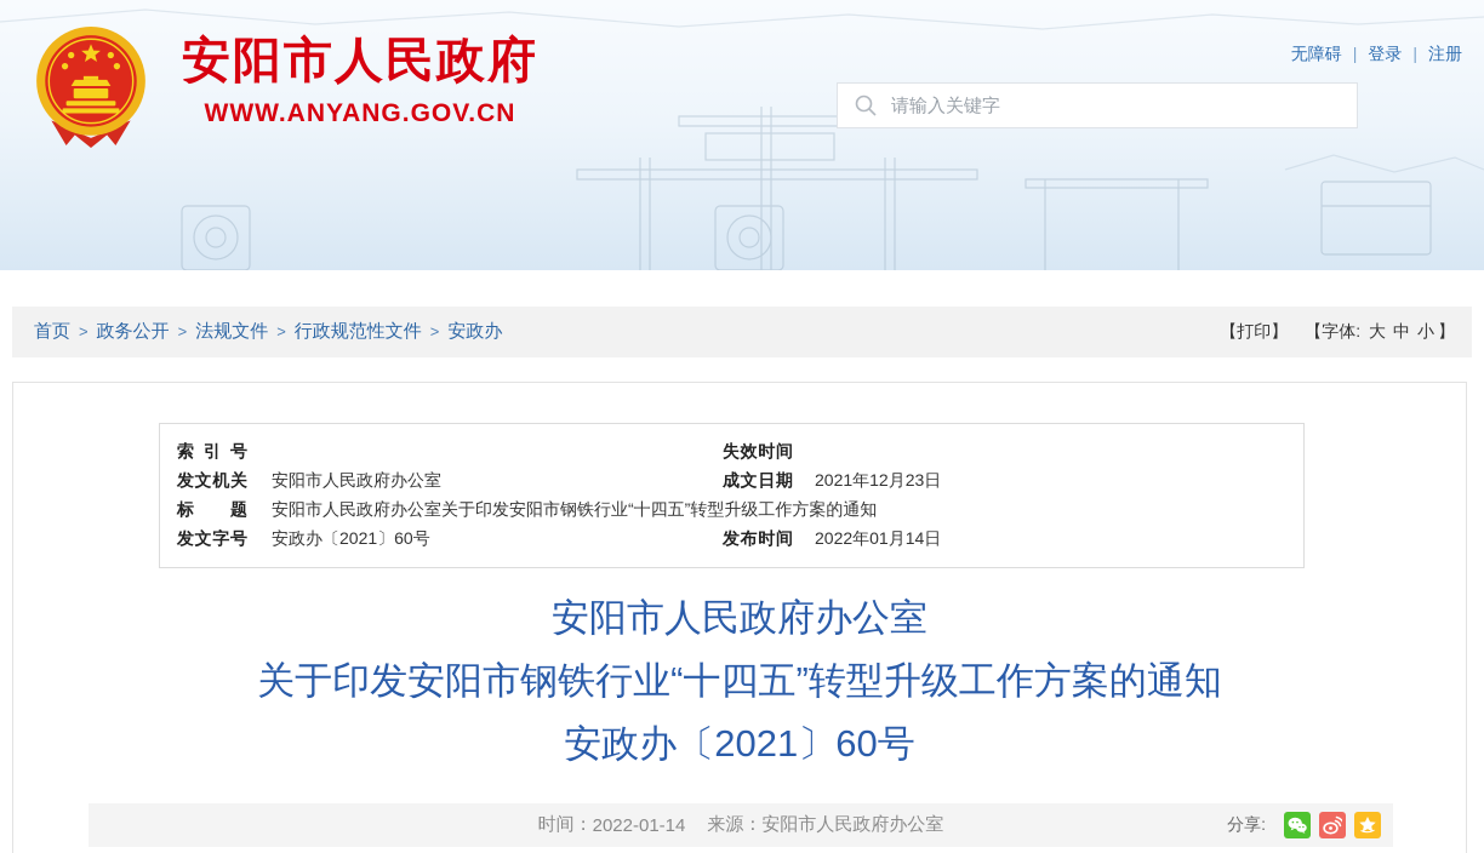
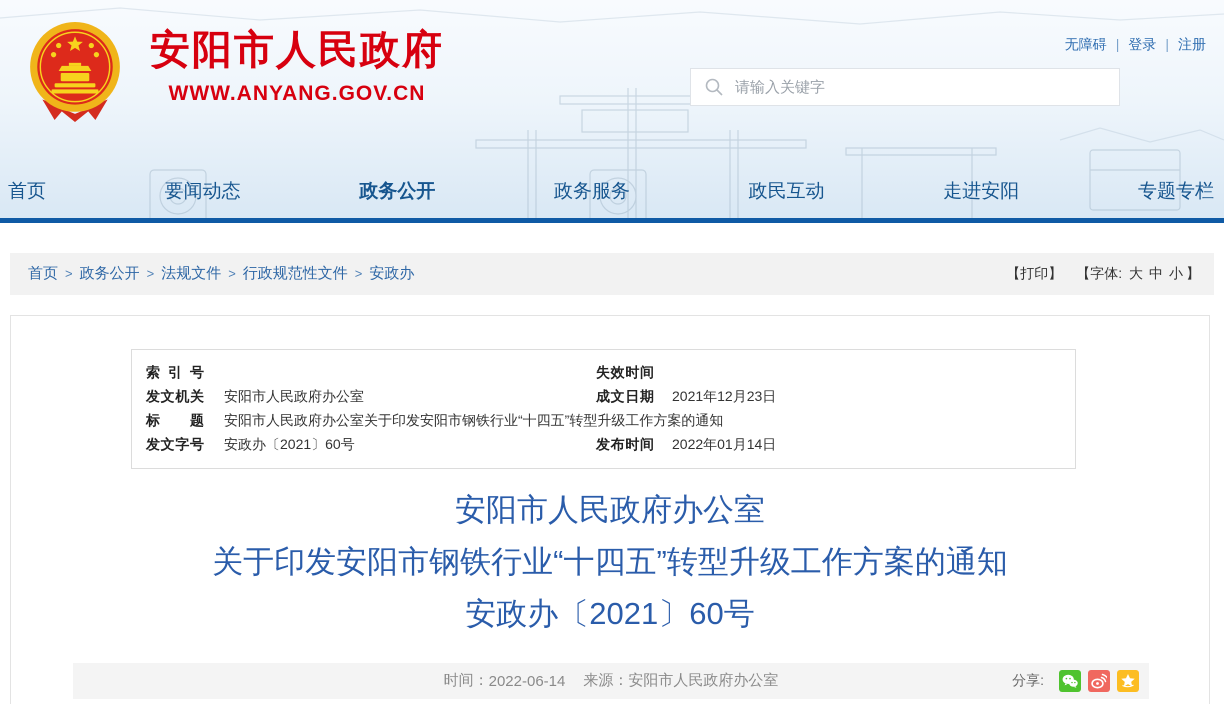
  安阳市人民政府
  WWW.ANYANG.GOV.CN
  无障碍 | 登录 | 注册
  请输入关键字
+ 首页
+ 要闻动态
+ 政务公开
+ 政务服务
+ 政民互动
+ 走进安阳
+ 专题专栏
  首页 > 政务公开 > 法规文件 > 行政规范性文件 > 安政办
  【打印】 【字体: 大 中 小 】
  索引号
  失效时间
  发文机关
  安阳市人民政府办公室
  成文日期
  2021年12月23日
  标题
  安阳市人民政府办公室关于印发安阳市钢铁行业“十四五”转型升级工作方案的通知
  发文字号
  安政办〔2021〕60号
  发布时间
  2022年01月14日
  安阳市人民政府办公室
  关于印发安阳市钢铁行业“十四五”转型升级工作方案的通知
  安政办〔2021〕60号
  时间：
- 2022-01-14
+ 2022-06-14
  来源：
  安阳市人民政府办公室
  分享:
